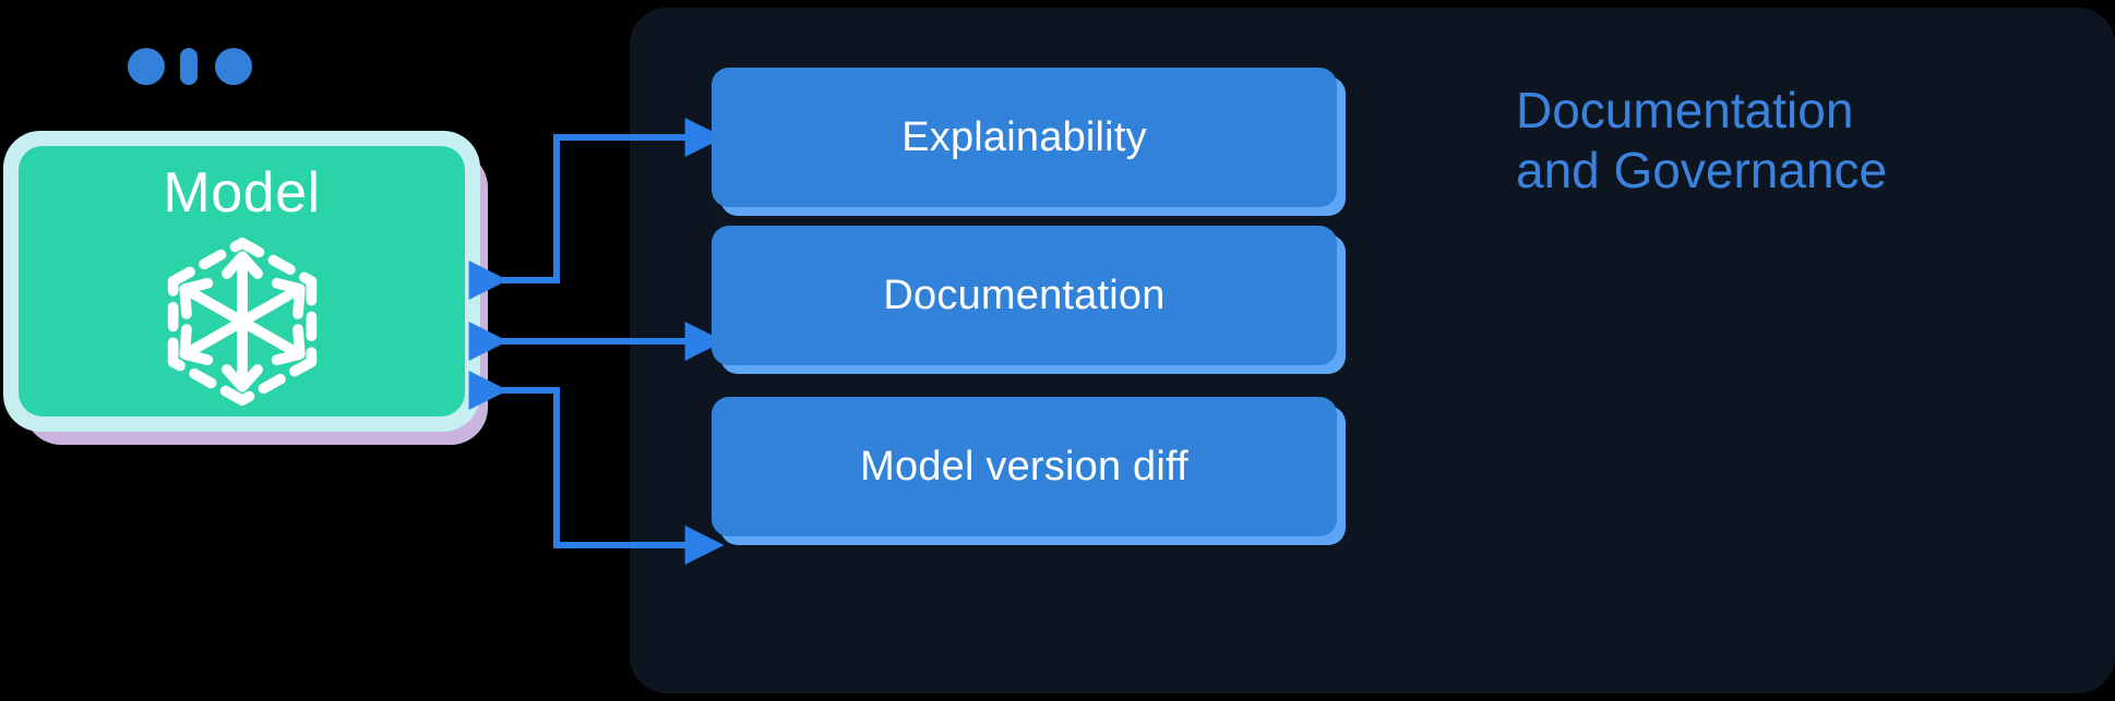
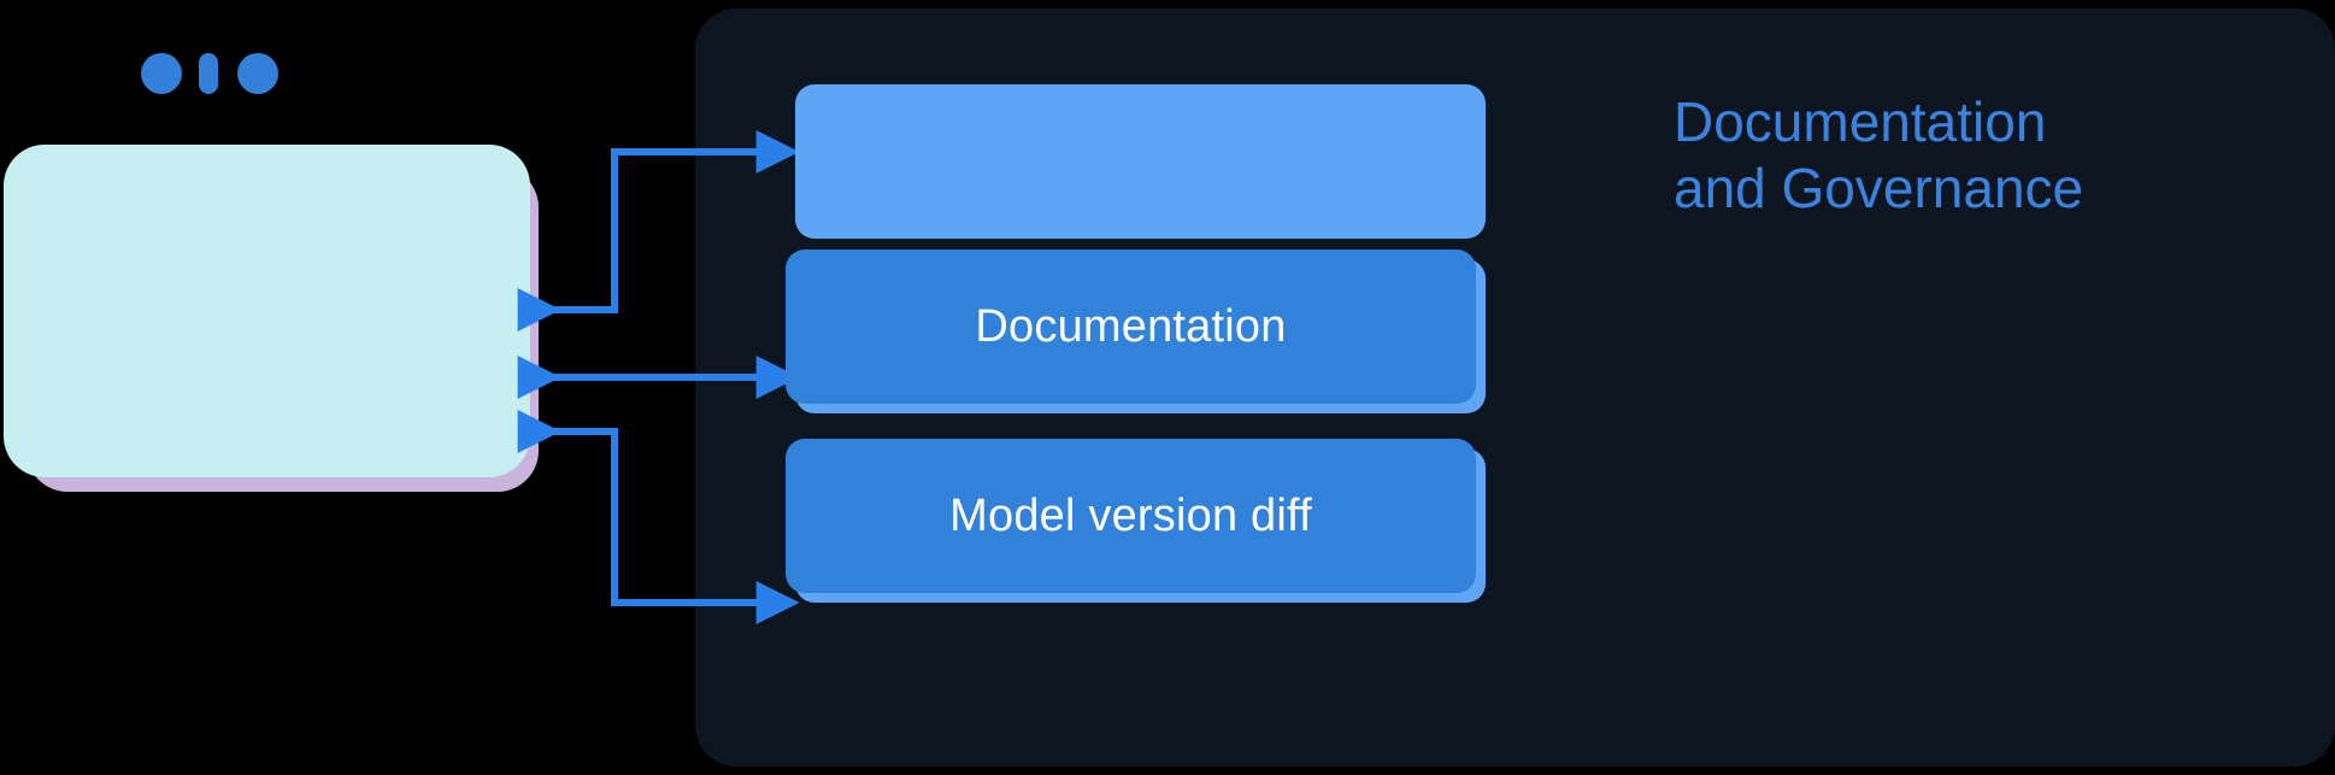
- Model
- Explainability
  Documentation
  Model version diff
  Documentation
  and Governance
